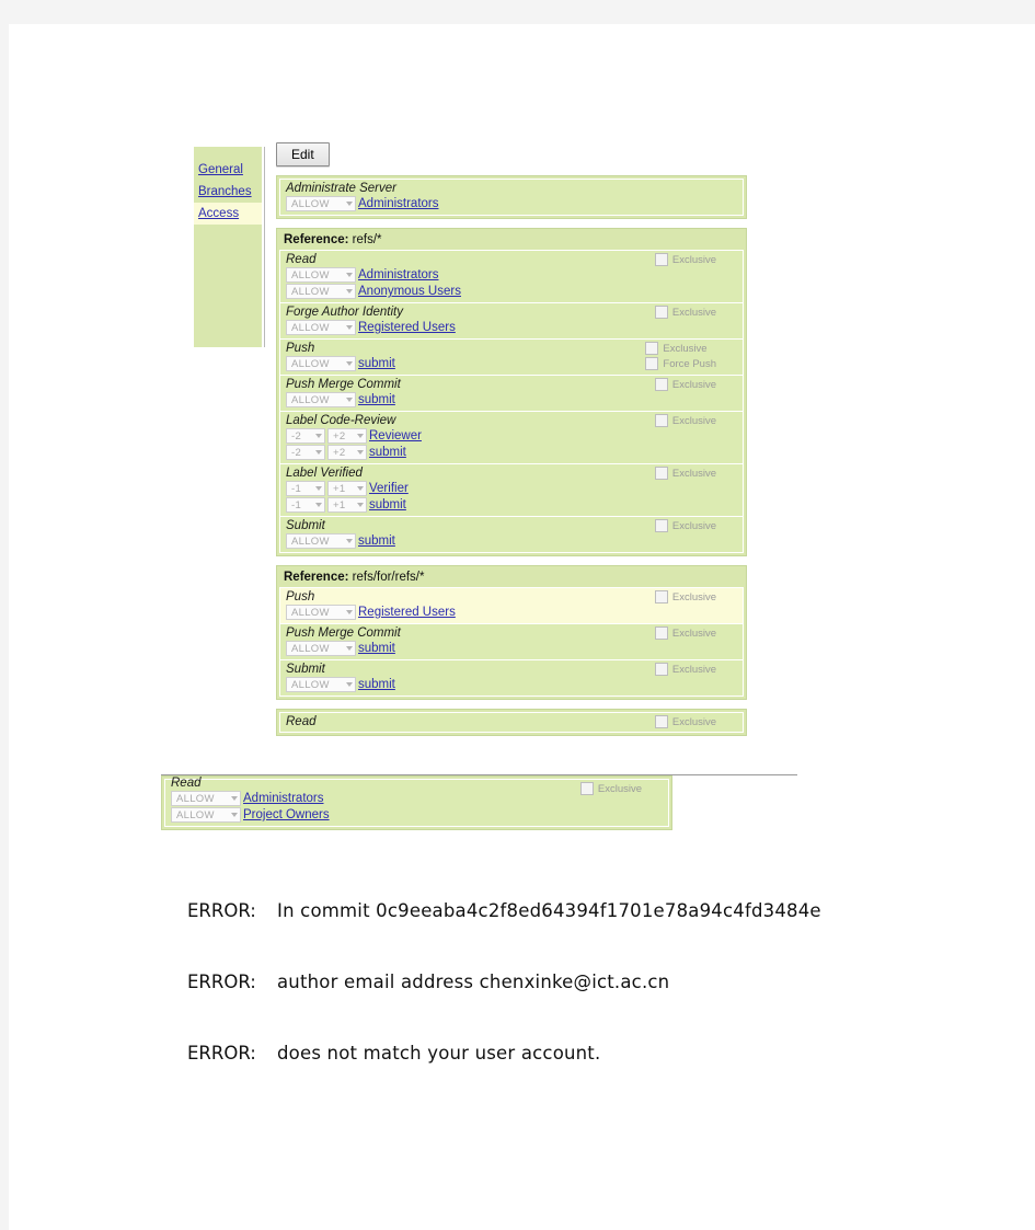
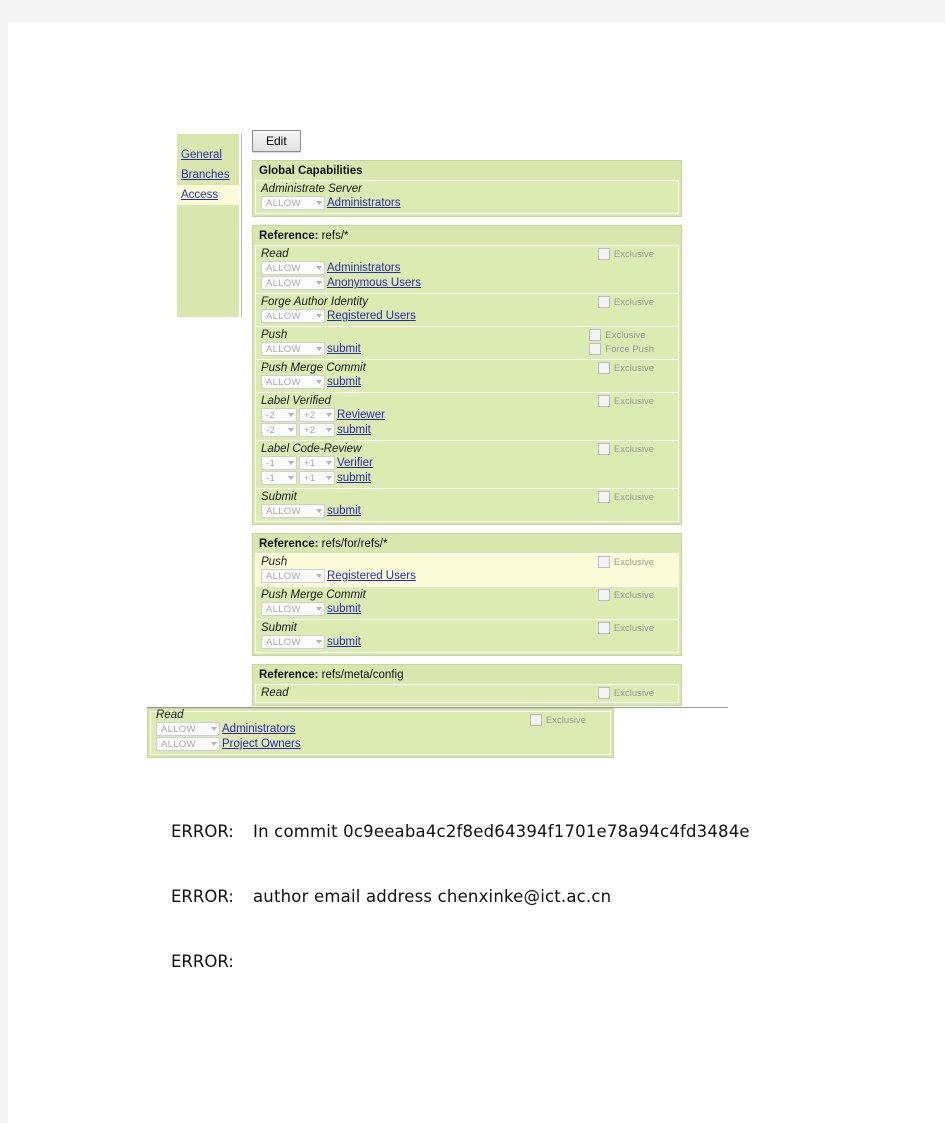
  General
  Branches
  Access
  Edit
+ Global Capabilities
  Administrate Server
  ALLOW
  Administrators
  Reference: refs/*
  Read
  ALLOW
  Administrators
  ALLOW
  Anonymous Users
  Exclusive
  Forge Author Identity
  ALLOW
  Registered Users
  Exclusive
  Push
  ALLOW
  submit
  Exclusive
  Force Push
  Push Merge Commit
  ALLOW
  submit
  Exclusive
- Label Code-Review
+ Label Verified
  -2
  +2
  Reviewer
  -2
  +2
  submit
  Exclusive
- Label Verified
+ Label Code-Review
  -1
  +1
  Verifier
  -1
  +1
  submit
  Exclusive
  Submit
  ALLOW
  submit
  Exclusive
  Reference: refs/for/refs/*
  Push
  ALLOW
  Registered Users
  Exclusive
  Push Merge Commit
  ALLOW
  submit
  Exclusive
  Submit
  ALLOW
  submit
  Exclusive
+ Reference: refs/meta/config
  Read
  Exclusive
  Read
  ALLOW
  Administrators
  ALLOW
  Project Owners
  Exclusive
  ERROR:
  In commit 0c9eeaba4c2f8ed64394f1701e78a94c4fd3484e
  ERROR:
  author email address chenxinke@ict.ac.cn
  ERROR:
- does not match your user account.
